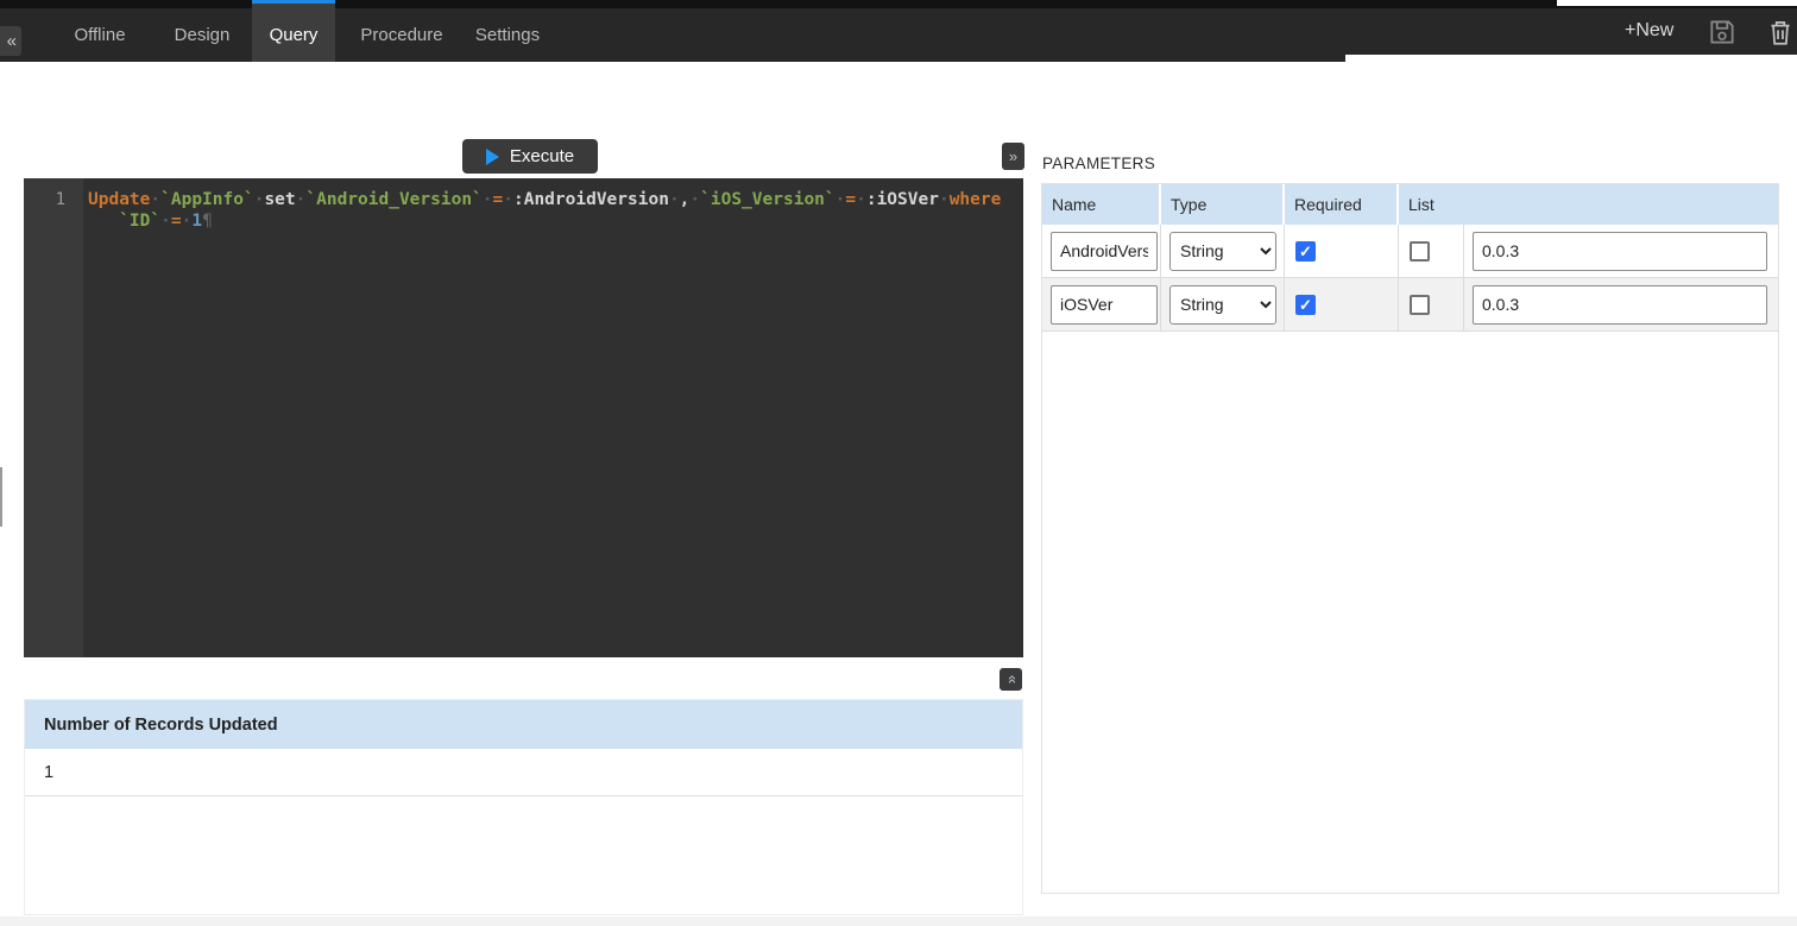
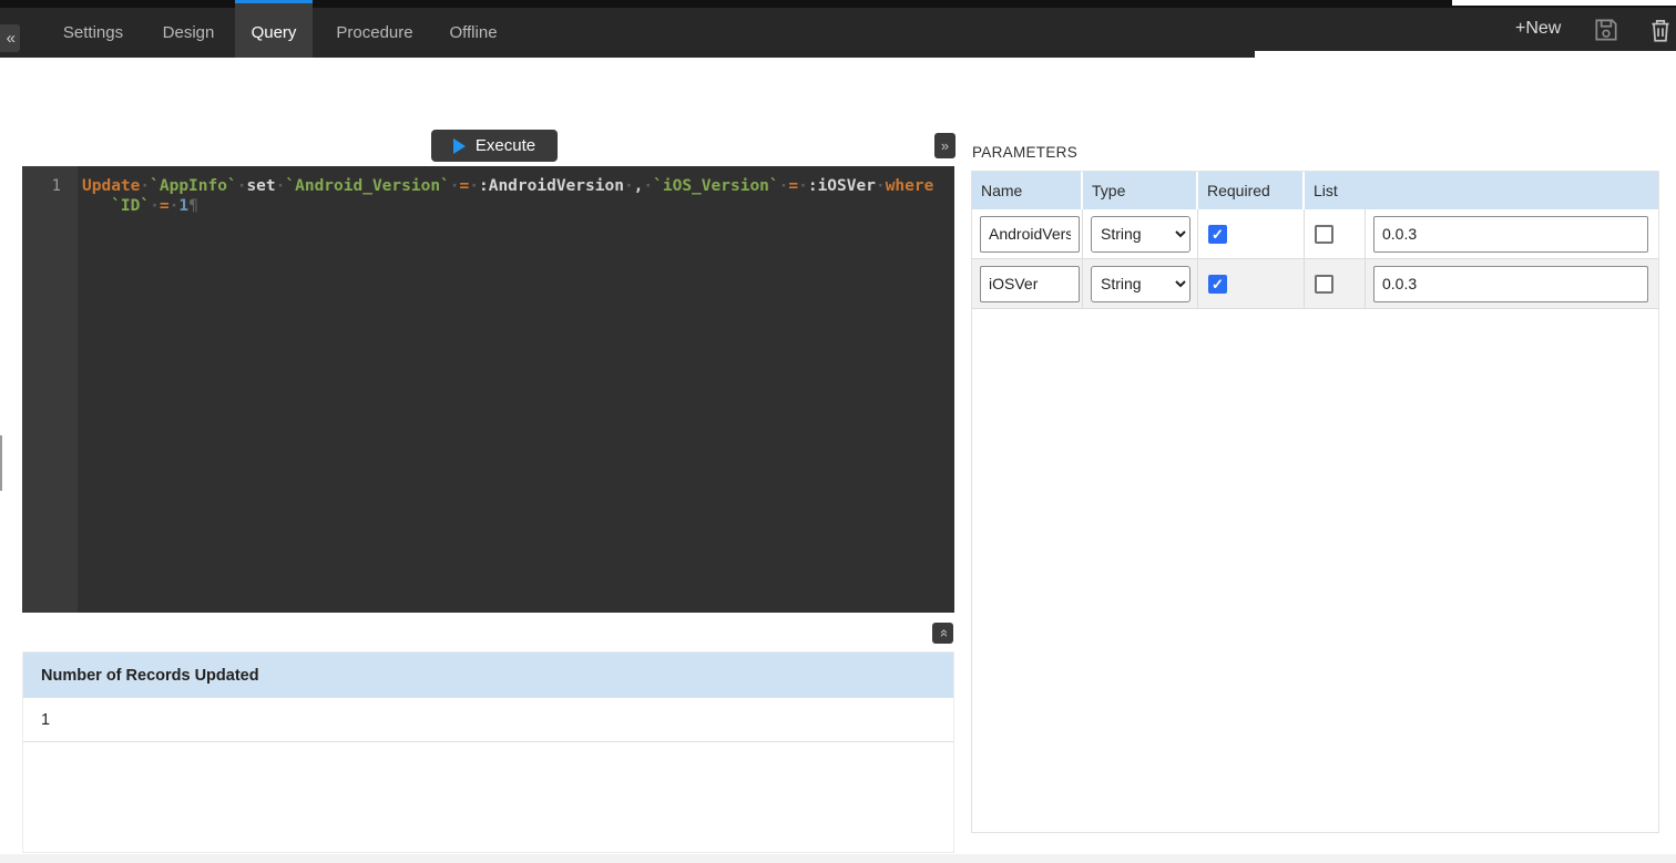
  «
- Offline
+ Settings
  Design
  Query
  Procedure
- Settings
+ Offline
  +New
  Execute
  »
  1
  Update·`AppInfo`·set·`Android_Version`·=·:AndroidVersion·,·`iOS_Version`·=·:iOSVer·where
  `ID`·=·1¶
  PARAMETERS
  Name
  Type
  Required
  List
  AndroidVers
  String
  ✓
  0.0.3
  iOSVer
  String
  ✓
  0.0.3
  Number of Records Updated
  1
